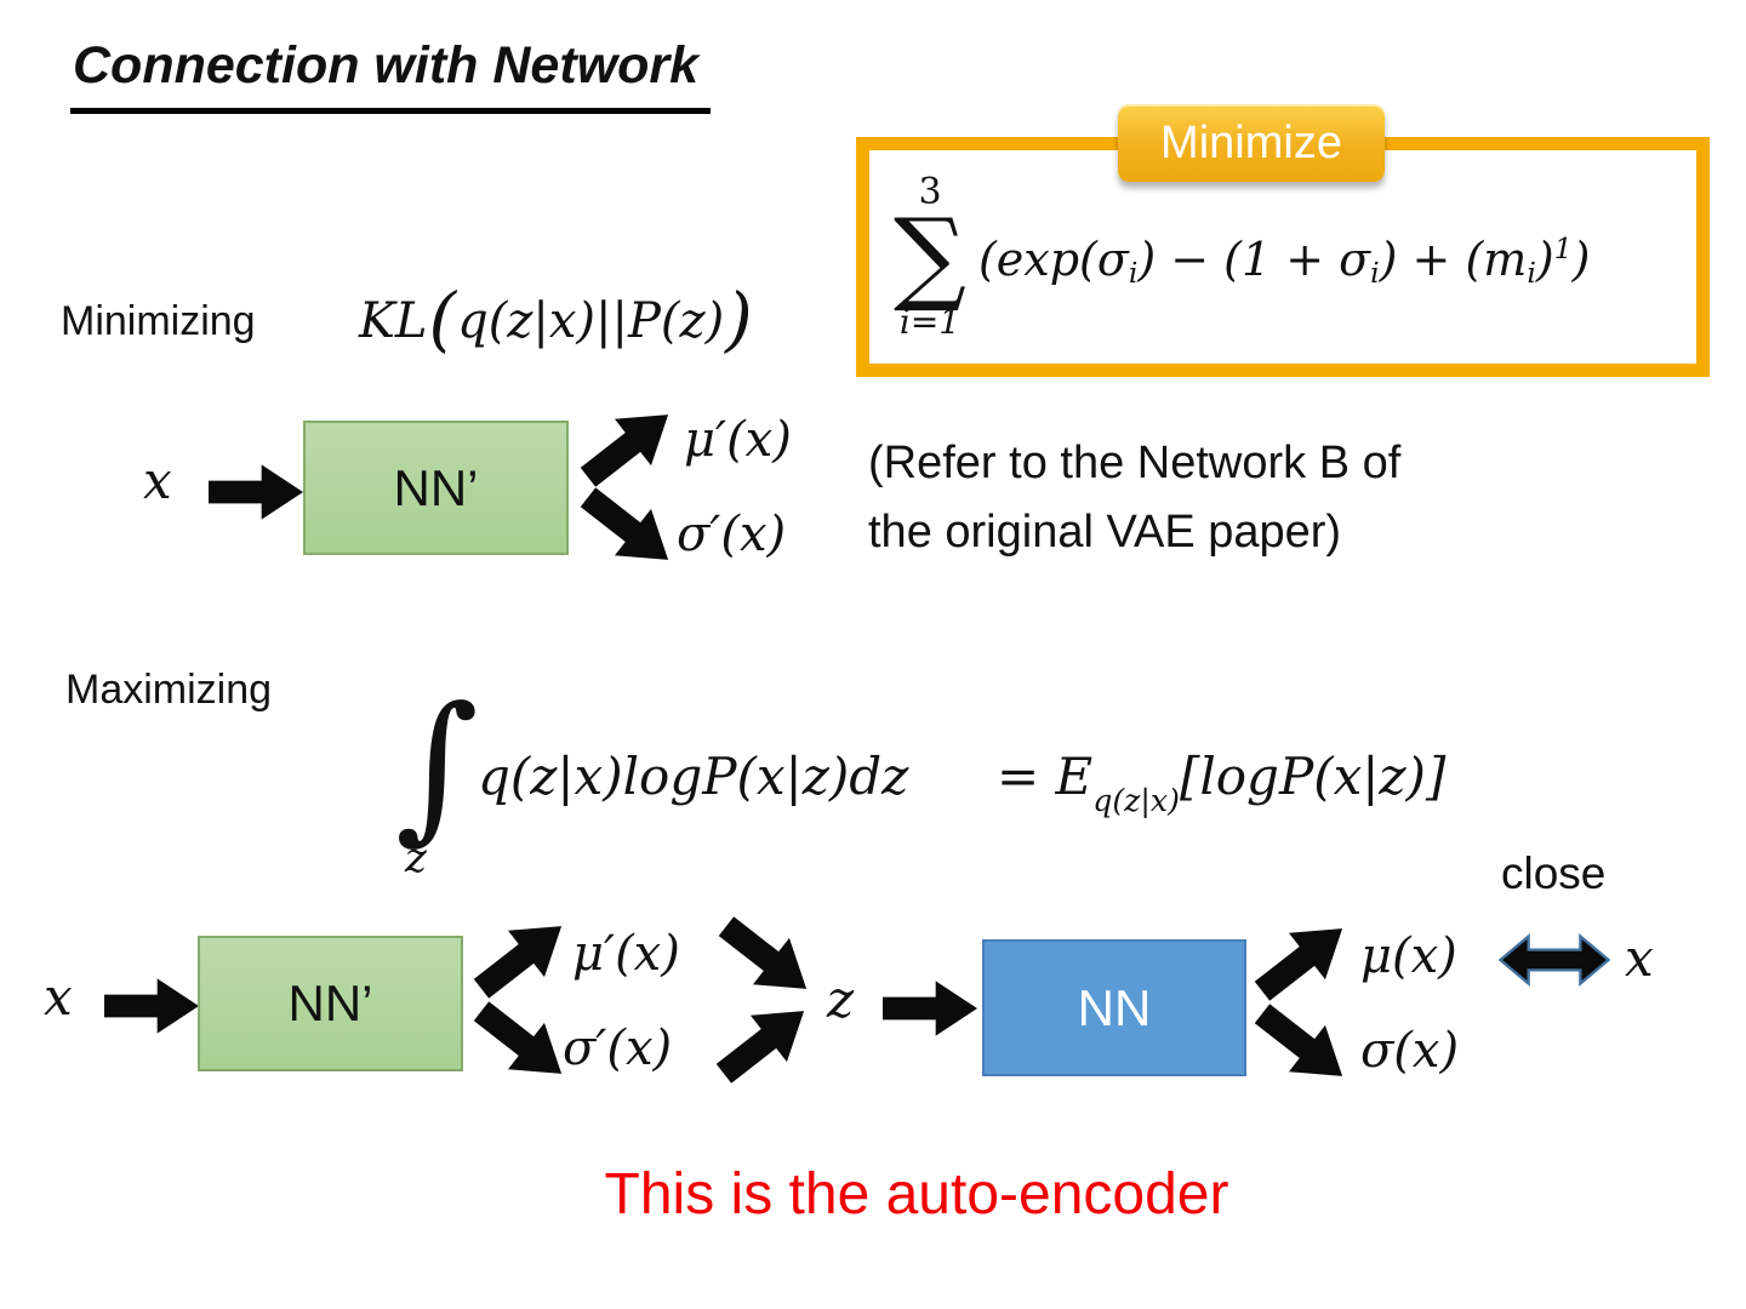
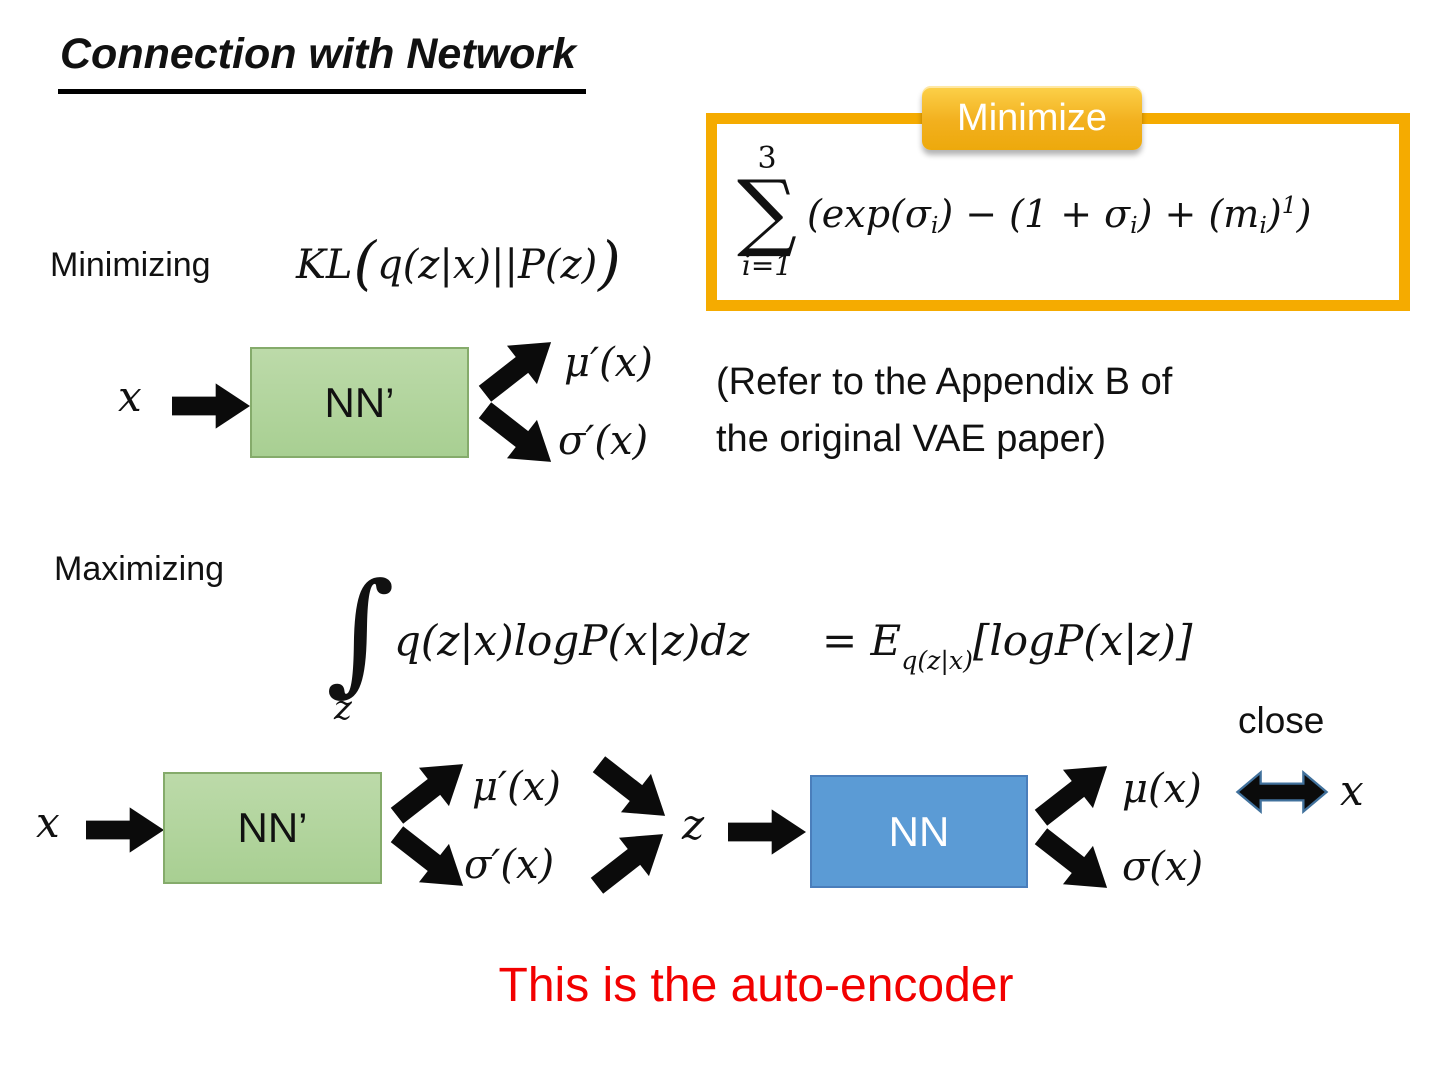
  Connection with Network
  3
  ∑
  i=1
  (exp(σi) − (1 + σi) + (mi)1)
  Minimize
  Minimizing
  KL
  (
  q(z|x)||P(z)
  )
  x
  NN’
  μ′(x)
  σ′(x)
- (Refer to the Network B of
+ (Refer to the Appendix B of
  the original VAE paper)
  Maximizing
  ∫
  z
  q(z|x)logP(x|z)dz
  = Eq(z|x)[logP(x|z)]
  close
  x
  NN’
  μ′(x)
  σ′(x)
  z
  NN
  μ(x)
  σ(x)
  x
  This is the auto-encoder
